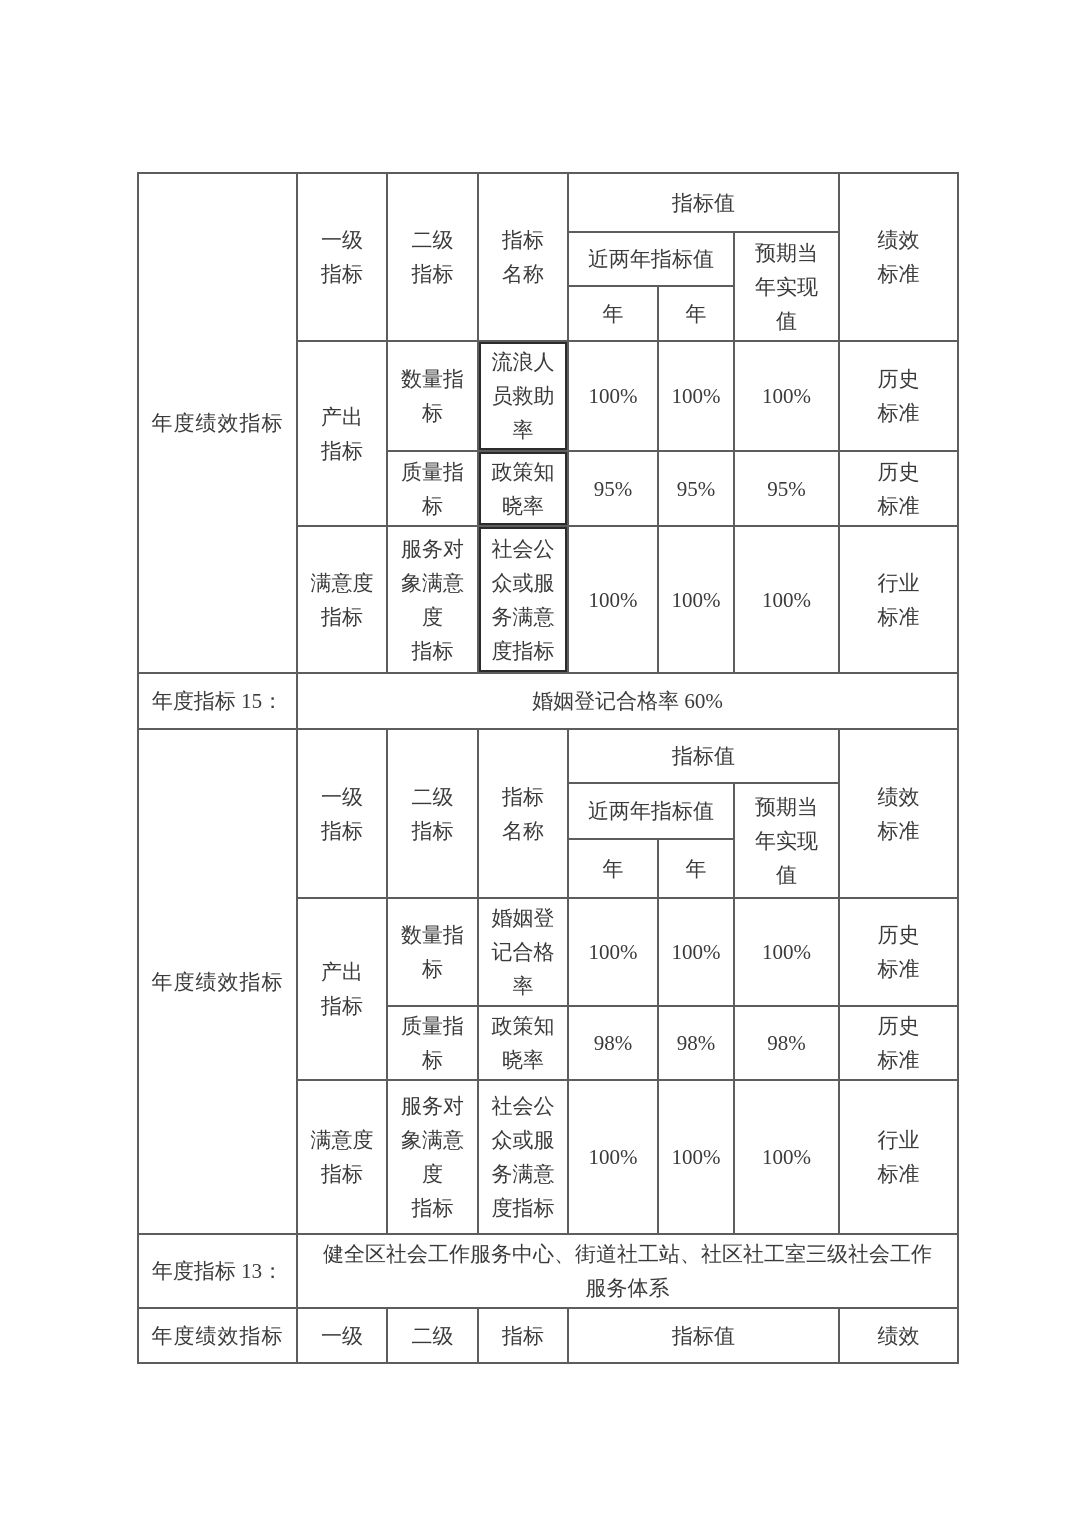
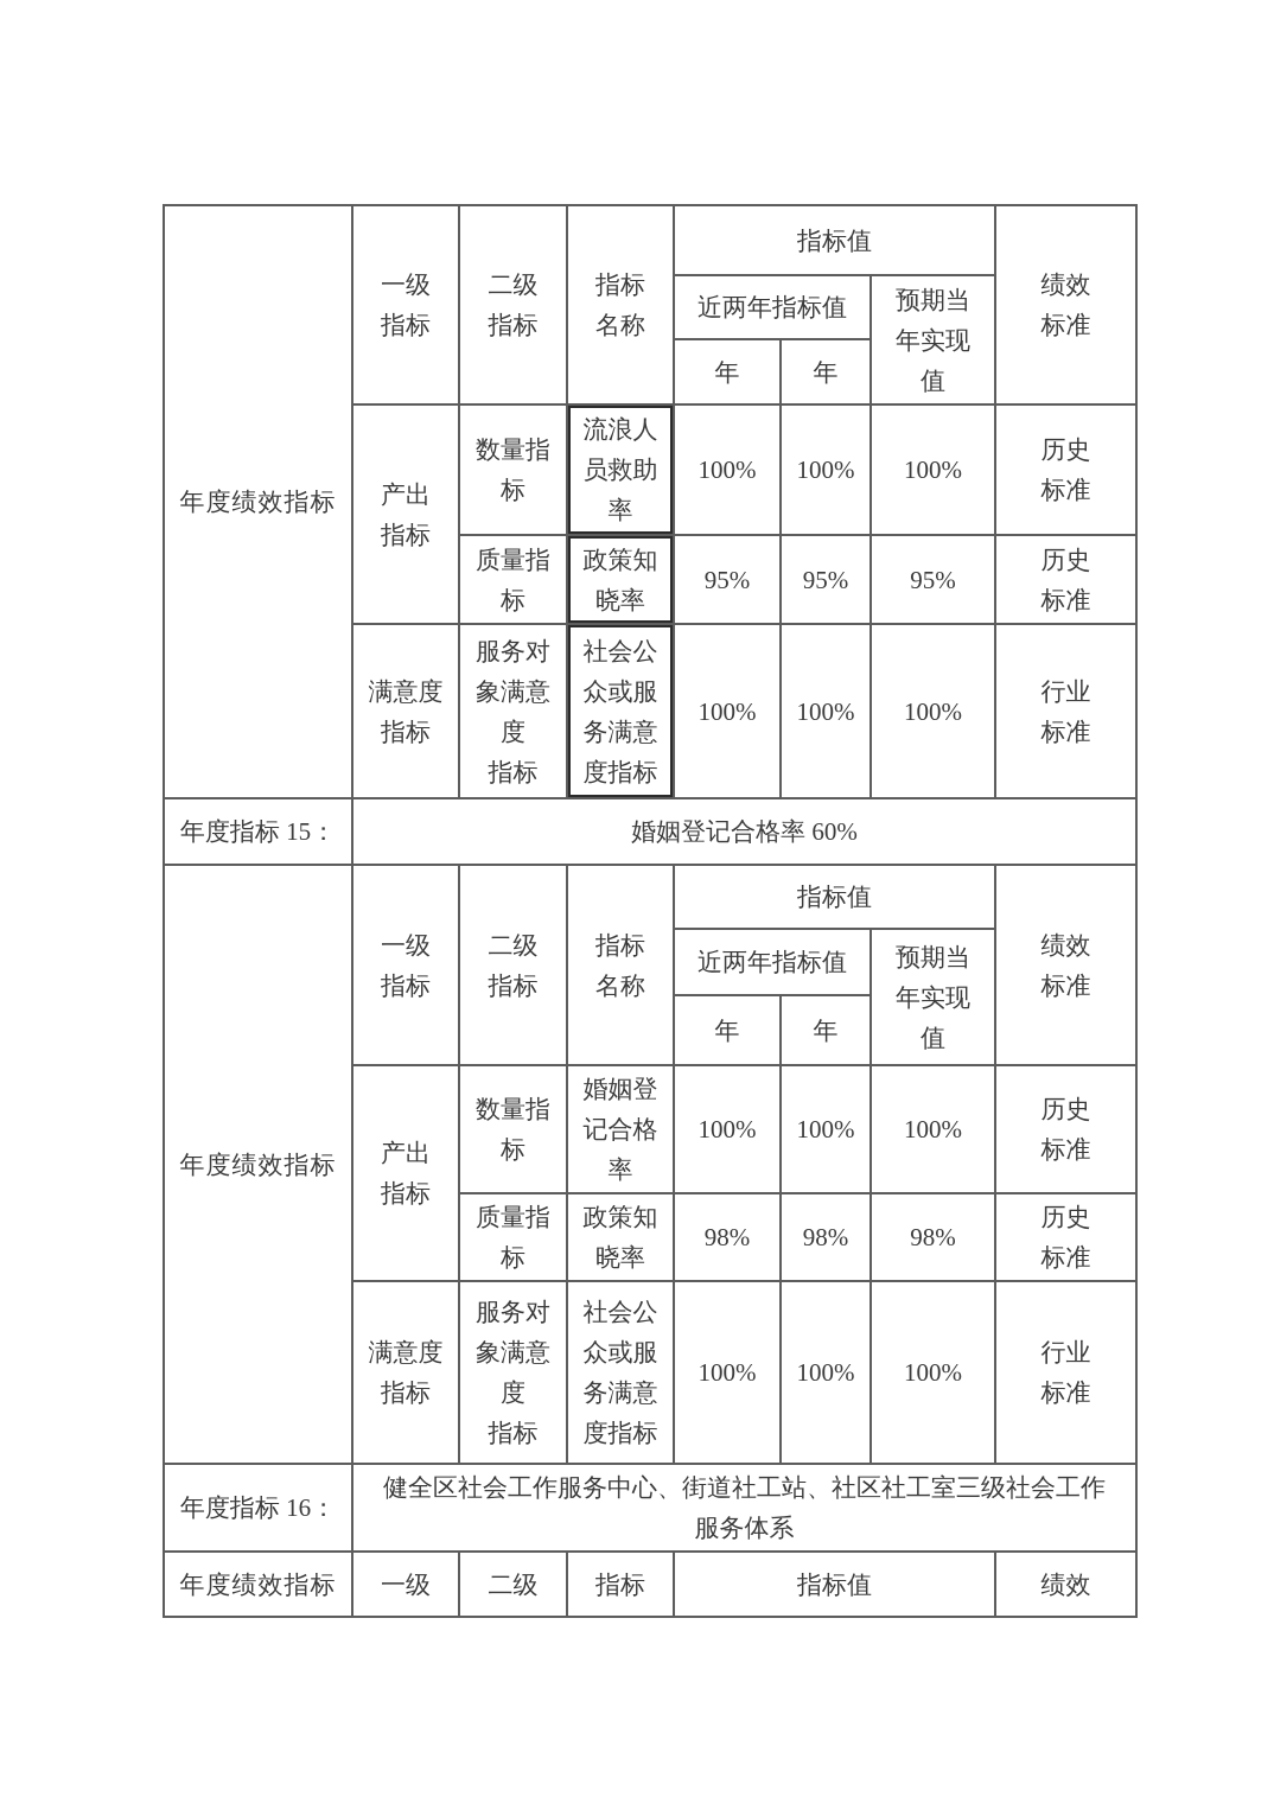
  年度绩效指标	一级 指标	二级 指标	指标 名称	指标值	绩效 标准
  近两年指标值	预期当 年实现 值
  年	年
  产出 指标	数量指 标	流浪人 员救助 率	100%	100%	100%	历史 标准
  质量指 标	政策知 晓率	95%	95%	95%	历史 标准
  满意度 指标	服务对 象满意 度 指标	社会公 众或服 务满意 度指标	100%	100%	100%	行业 标准
  年度指标 15：	婚姻登记合格率 60%
  年度绩效指标	一级 指标	二级 指标	指标 名称	指标值	绩效 标准
  近两年指标值	预期当 年实现 值
  年	年
  产出 指标	数量指 标	婚姻登 记合格 率	100%	100%	100%	历史 标准
  质量指 标	政策知 晓率	98%	98%	98%	历史 标准
  满意度 指标	服务对 象满意 度 指标	社会公 众或服 务满意 度指标	100%	100%	100%	行业 标准
- 年度指标 13：	健全区社会工作服务中心、街道社工站、社区社工室三级社会工作 服务体系
+ 年度指标 16：	健全区社会工作服务中心、街道社工站、社区社工室三级社会工作 服务体系
  年度绩效指标	一级	二级	指标	指标值	绩效
